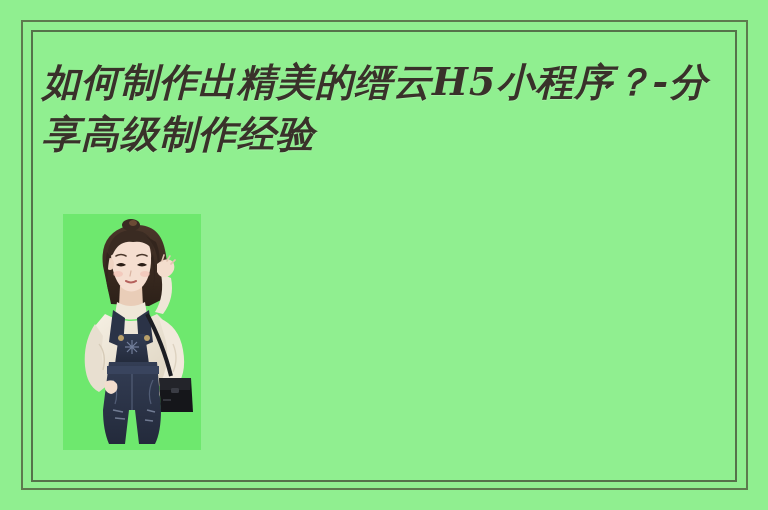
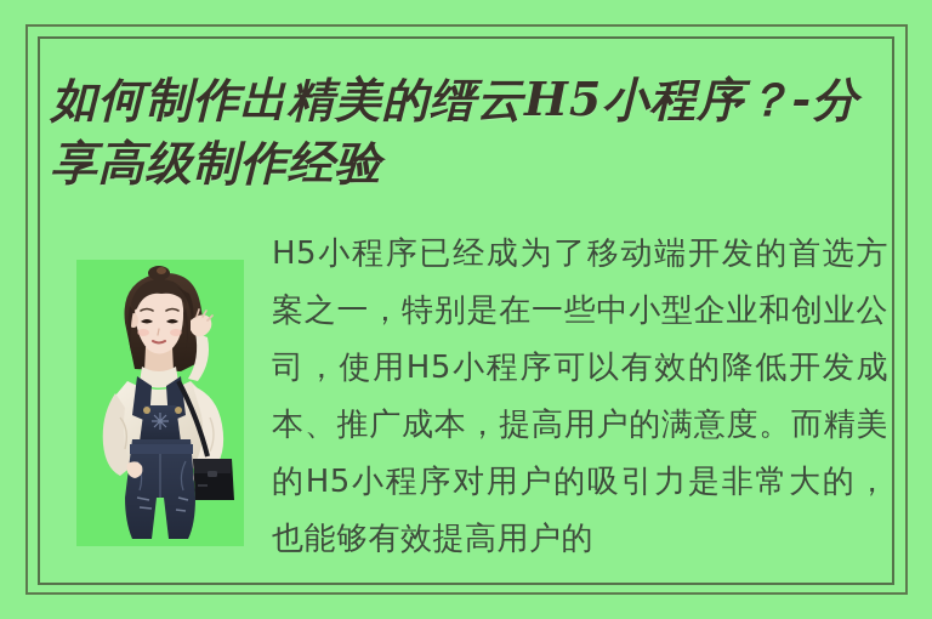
  如何制作出精美的缙云H5小程序？-分享高级制作经验
+ H5小程序已经成为了移动端开发的首选方案之一，特别是在一些中小型企业和创业公司，使用H5小程序可以有效的降低开发成本、推广成本，提高用户的满意度。而精美的H5小程序对用户的吸引力是非常大的，也能够有效提高用户的
